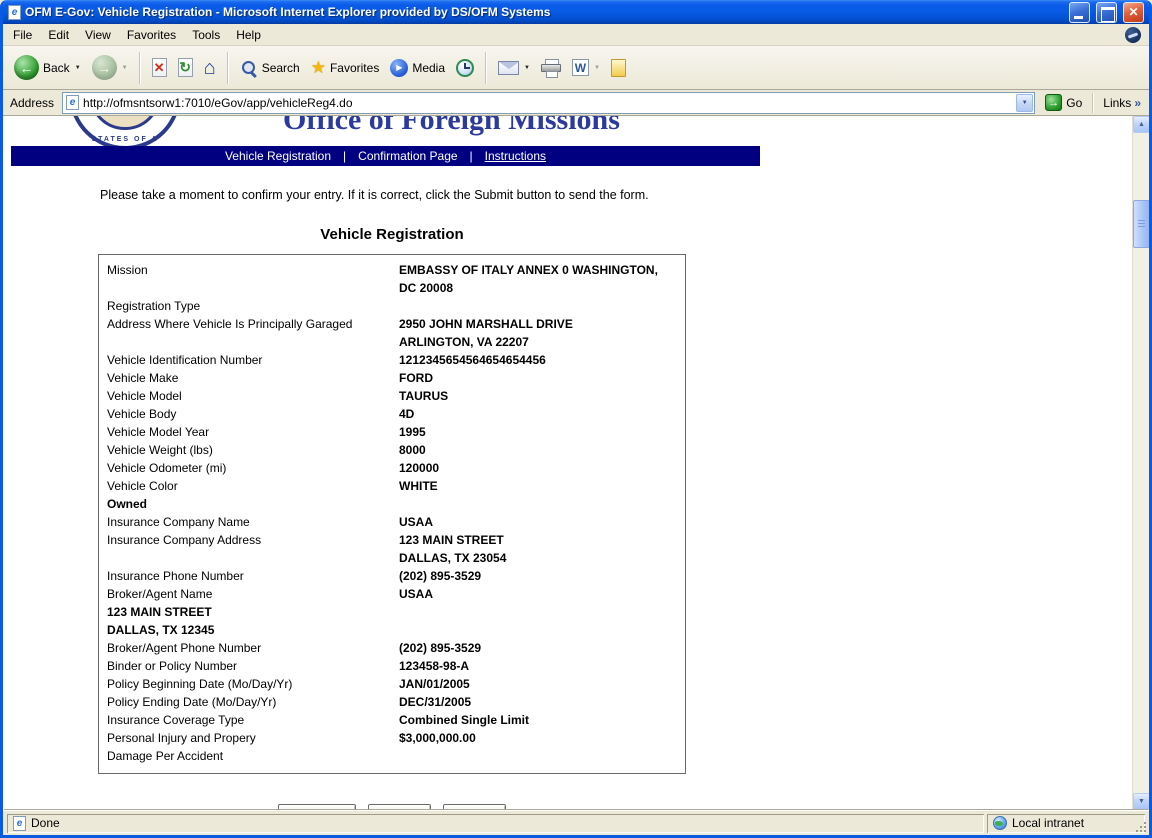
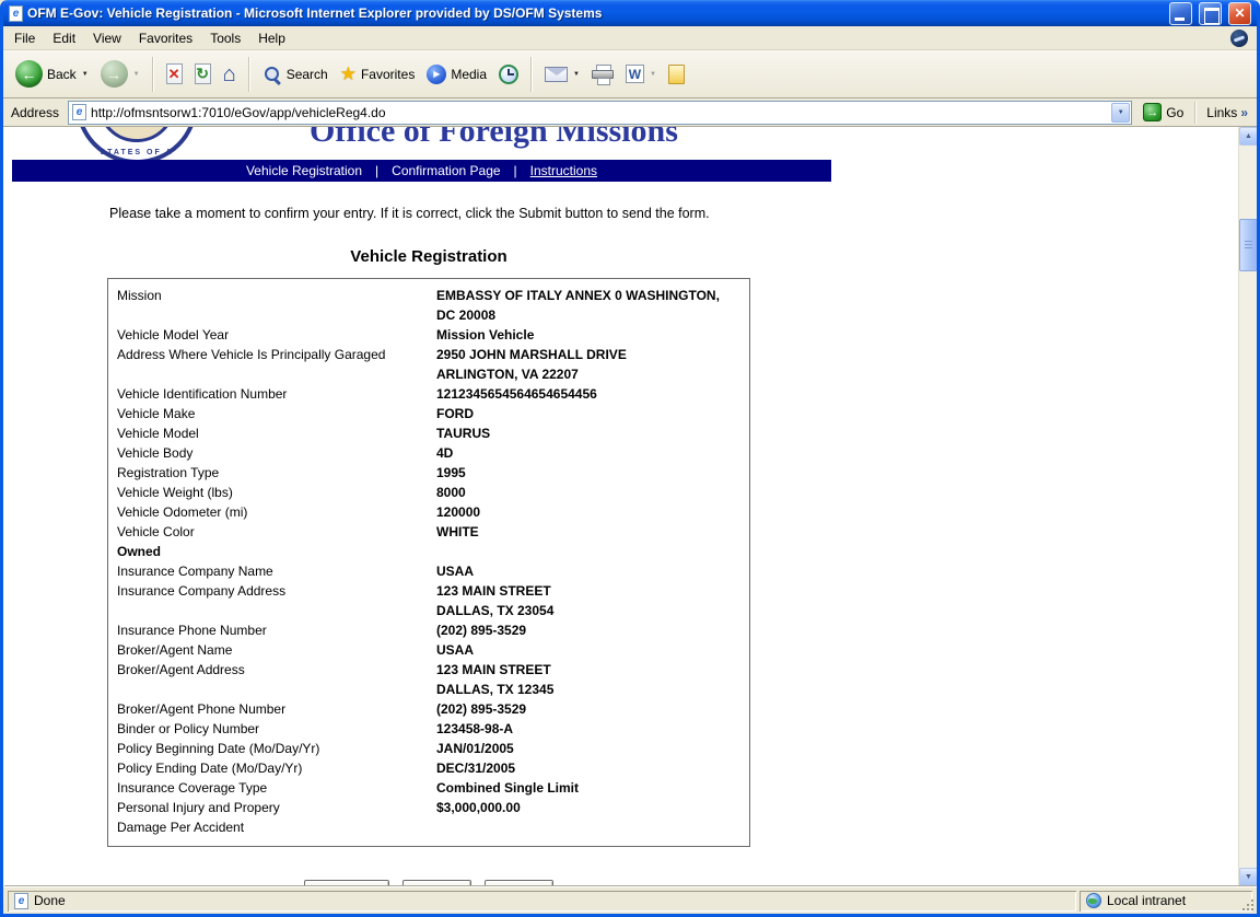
  e
  OFM E-Gov: Vehicle Registration - Microsoft Internet Explorer provided by DS/OFM Systems
  ✕
  File
  Edit
  View
  Favorites
  Tools
  Help
  ←
  Back
  →
  ✕
  ↻
  ⌂
  Search
  ★
  Favorites
  ▶
  Media
  W
  Address
  e
  http://ofmsntsorw1:7010/eGov/app/vehicleReg4.do
  →
  Go
  Links
  »
  Office of Foreign Missions
  Vehicle Registration
  |
  Confirmation Page
  |
  Instructions
  Please take a moment to confirm your entry. If it is correct, click the Submit button to send the form.
  Vehicle Registration
  Mission
  EMBASSY OF ITALY ANNEX 0 WASHINGTON, DC 20008
- Registration Type
+ Vehicle Model Year
+ Mission Vehicle
  Address Where Vehicle Is Principally Garaged
  2950 JOHN MARSHALL DRIVE
  ARLINGTON, VA 22207
  Vehicle Identification Number
  1212345654564654654456
  Vehicle Make
  FORD
  Vehicle Model
  TAURUS
  Vehicle Body
  4D
- Vehicle Model Year
+ Registration Type
  1995
  Vehicle Weight (lbs)
  8000
  Vehicle Odometer (mi)
  120000
  Vehicle Color
  WHITE
  Owned
  Insurance Company Name
  USAA
  Insurance Company Address
  123 MAIN STREET
  DALLAS, TX 23054
  Insurance Phone Number
  (202) 895-3529
  Broker/Agent Name
  USAA
+ Broker/Agent Address
  123 MAIN STREET
  DALLAS, TX 12345
  Broker/Agent Phone Number
  (202) 895-3529
  Binder or Policy Number
  123458-98-A
  Policy Beginning Date (Mo/Day/Yr)
  JAN/01/2005
  Policy Ending Date (Mo/Day/Yr)
  DEC/31/2005
  Insurance Coverage Type
  Combined Single Limit
  Personal Injury and Propery
  Damage Per Accident
  $3,000,000.00
  e
  Done
  Local intranet
